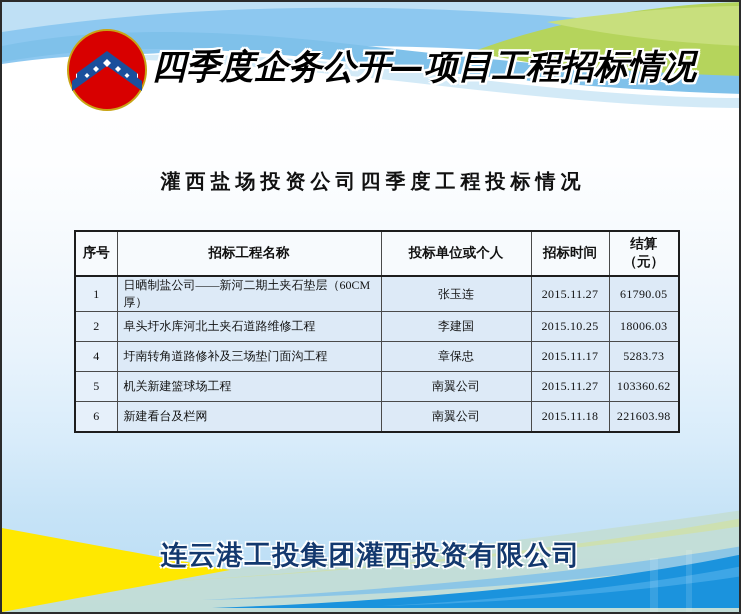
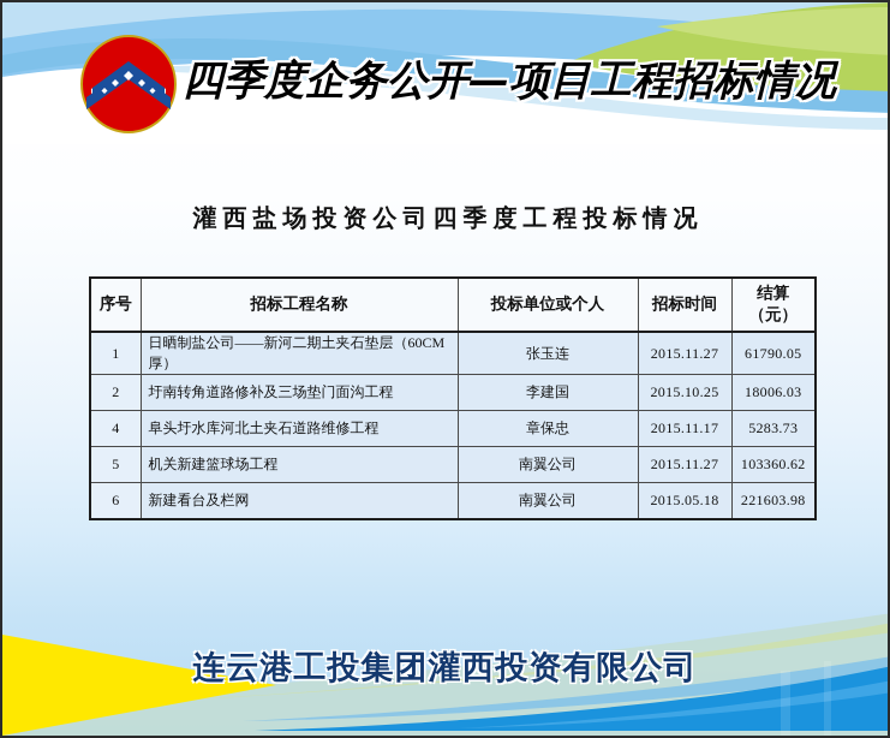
  四季度企务公开—项目工程招标情况
  灌西盐场投资公司四季度工程投标情况
  序号	招标工程名称	投标单位或个人	招标时间	结算（元）
  1	日晒制盐公司——新河二期土夹石垫层（60CM厚）	张玉连	2015.11.27	61790.05
- 2	阜头圩水库河北土夹石道路维修工程	李建国	2015.10.25	18006.03
+ 2	圩南转角道路修补及三场垫门面沟工程	李建国	2015.10.25	18006.03
- 4	圩南转角道路修补及三场垫门面沟工程	章保忠	2015.11.17	5283.73
+ 4	阜头圩水库河北土夹石道路维修工程	章保忠	2015.11.17	5283.73
  5	机关新建篮球场工程	南翼公司	2015.11.27	103360.62
- 6	新建看台及栏网	南翼公司	2015.11.18	221603.98
+ 6	新建看台及栏网	南翼公司	2015.05.18	221603.98
  连云港工投集团灌西投资有限公司
